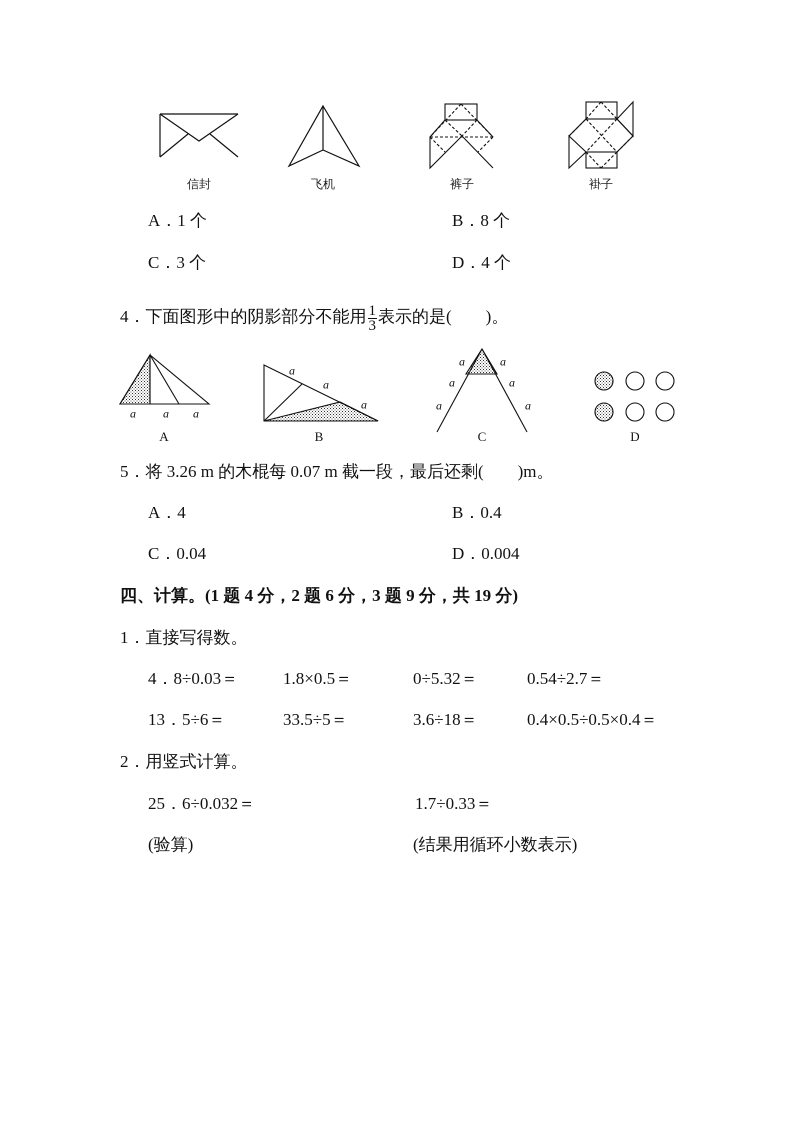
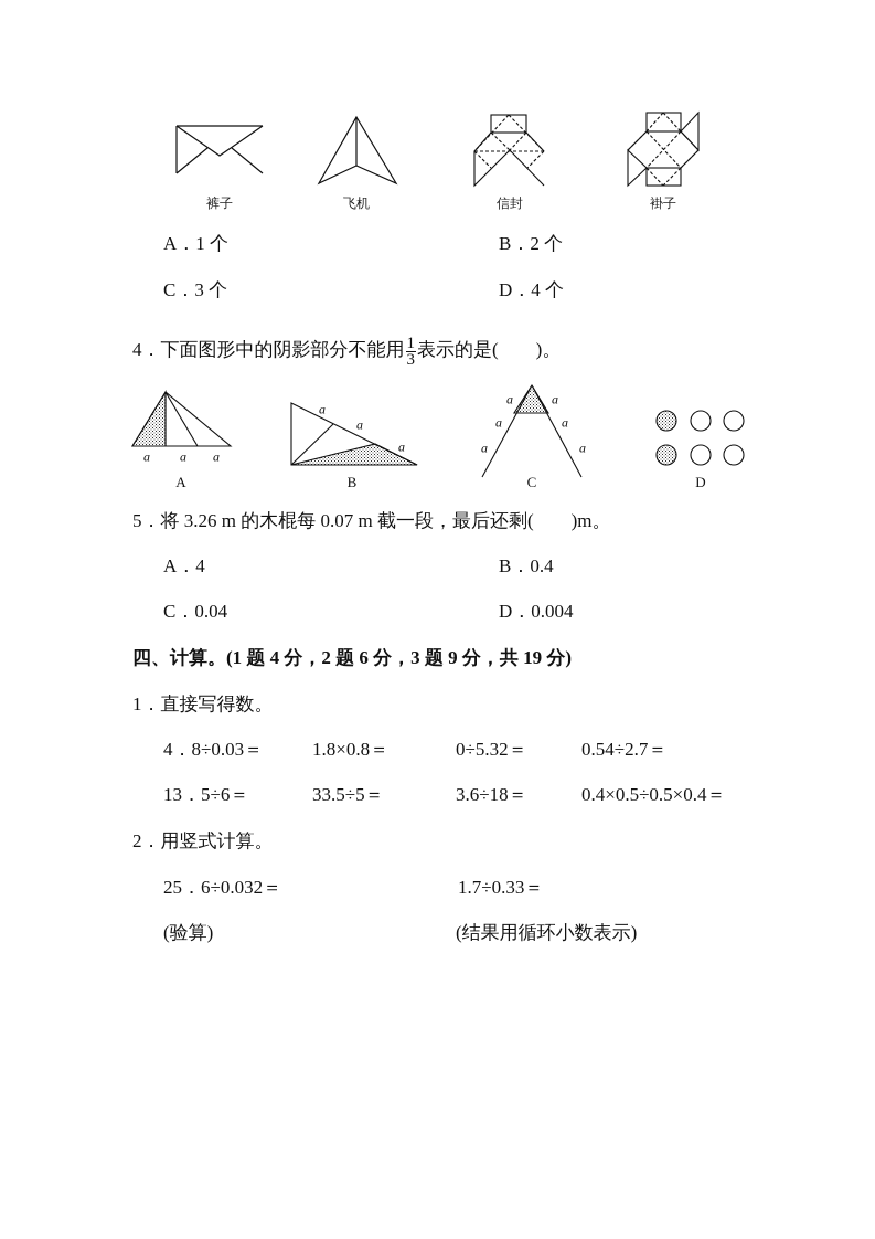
- 信封
+ 裤子
  飞机
- 裤子
+ 信封
  褂子
  A．1 个
- B．8 个
+ B．2 个
  C．3 个
  D．4 个
  4．下面图形中的阴影部分不能用
  1
  3
  表示的是( )。
  a
  a
  a
  a
  a
  a
  a
  a
  a
  a
  a
  a
  A
  B
  C
  D
  5．将 3.26 m 的木棍每 0.07 m 截一段，最后还剩( )m。
  A．4
  B．0.4
  C．0.04
  D．0.004
  四、计算。(1 题 4 分，2 题 6 分，3 题 9 分，共 19 分)
  1．直接写得数。
  4．8÷0.03＝
- 1.8×0.5＝
+ 1.8×0.8＝
  0÷5.32＝
  0.54÷2.7＝
  13．5÷6＝
  33.5÷5＝
  3.6÷18＝
  0.4×0.5÷0.5×0.4＝
  2．用竖式计算。
  25．6÷0.032＝
  1.7÷0.33＝
  (验算)
  (结果用循环小数表示)
